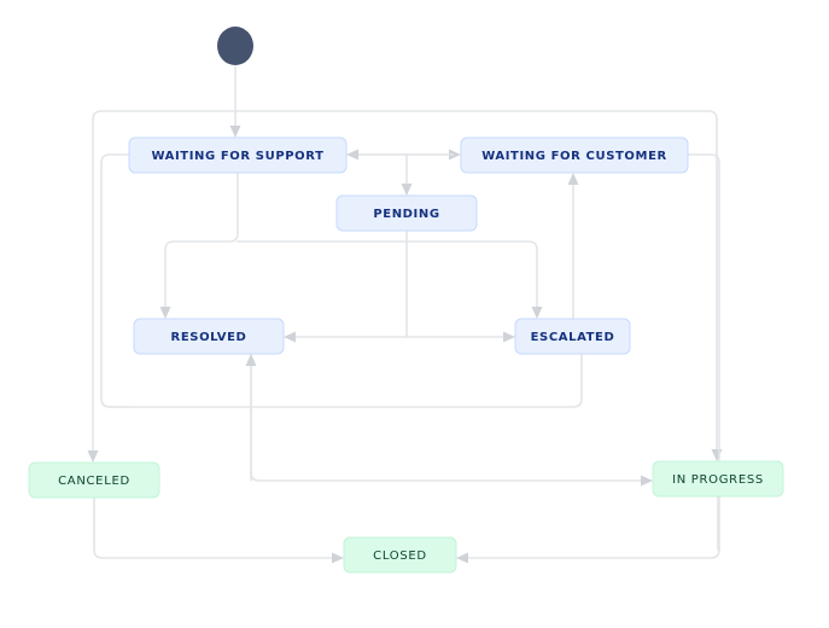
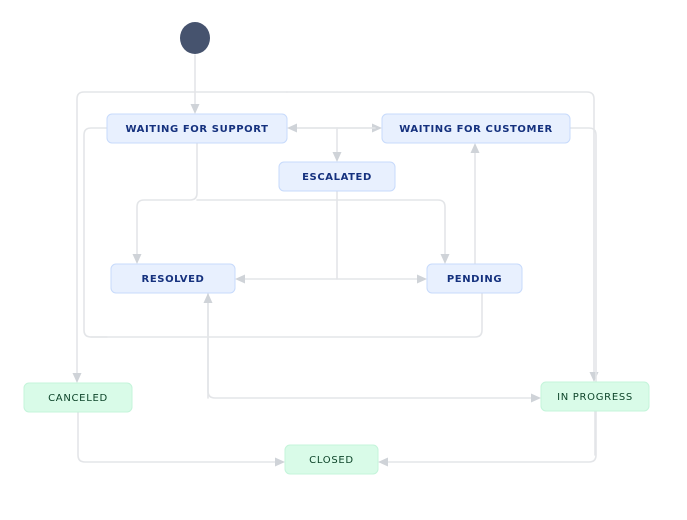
  WAITING FOR SUPPORT
  WAITING FOR CUSTOMER
- PENDING
+ ESCALATED
  RESOLVED
- ESCALATED
+ PENDING
  CANCELED
  IN PROGRESS
  CLOSED
